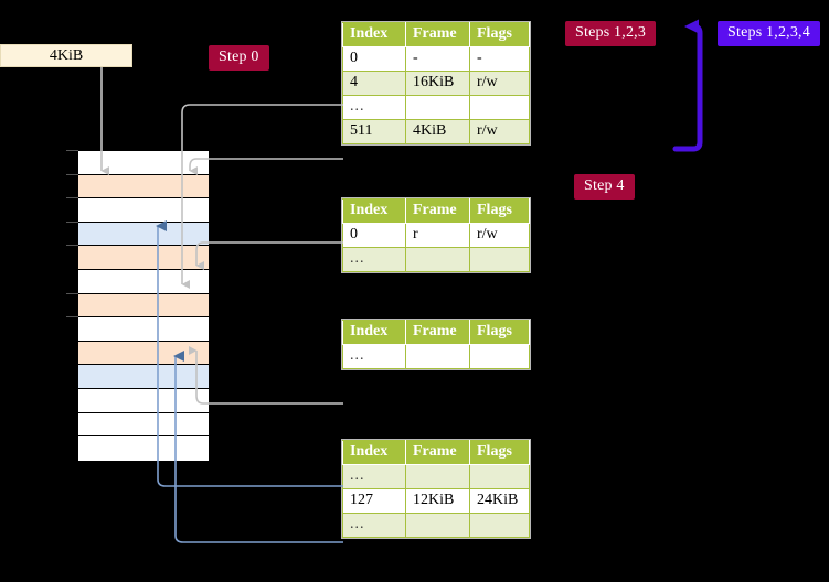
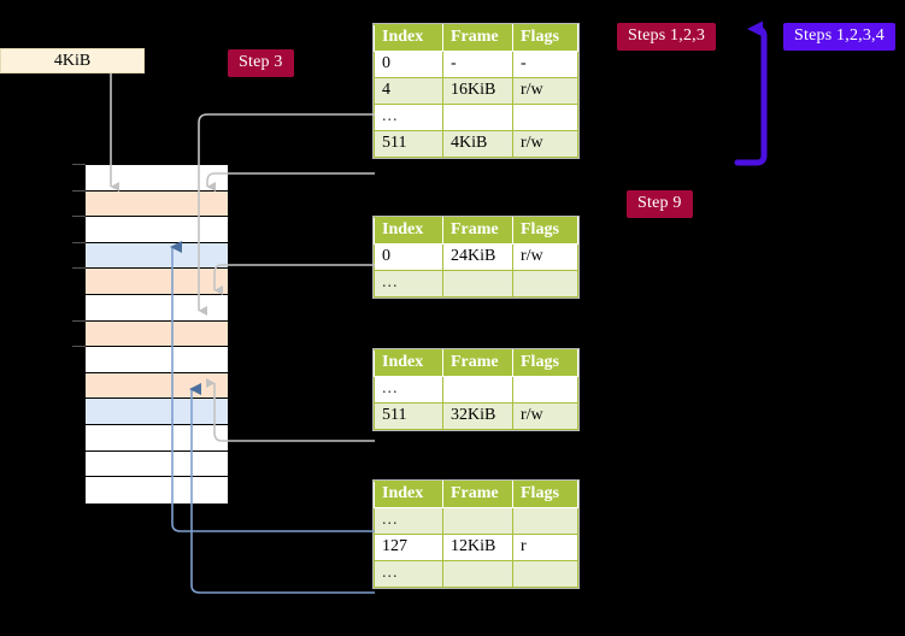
  4KiB
- Step 0
+ Step 3
  Steps 1,2,3
  Steps 1,2,3,4
- Step 4
+ Step 9
  Index	Frame	Flags
  0	-	-
  4	16KiB	r/w
  ...
  511	4KiB	r/w
  Index	Frame	Flags
- 0	r	r/w
+ 0	24KiB	r/w
  ...
  Index	Frame	Flags
  ...
+ 511	32KiB	r/w
  Index	Frame	Flags
  ...
- 127	12KiB	24KiB
+ 127	12KiB	r
  ...
